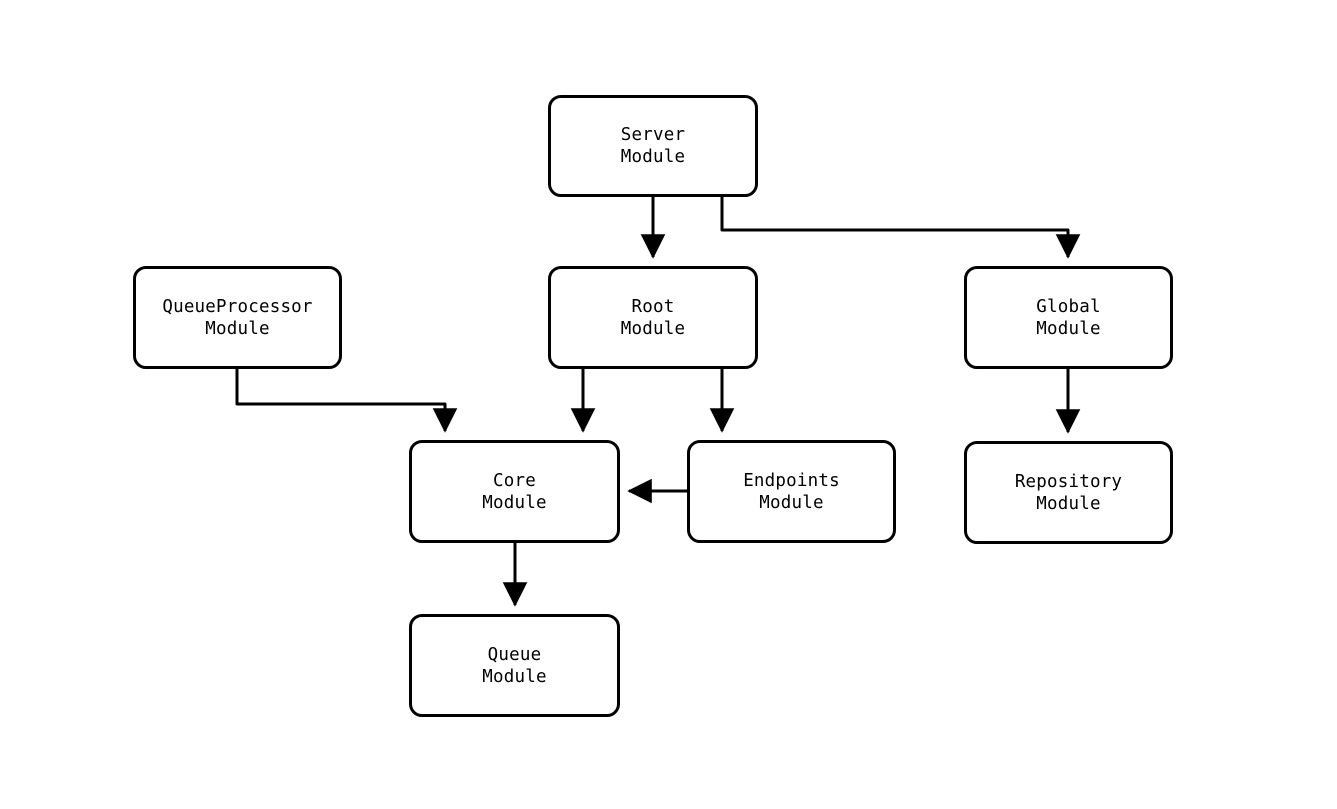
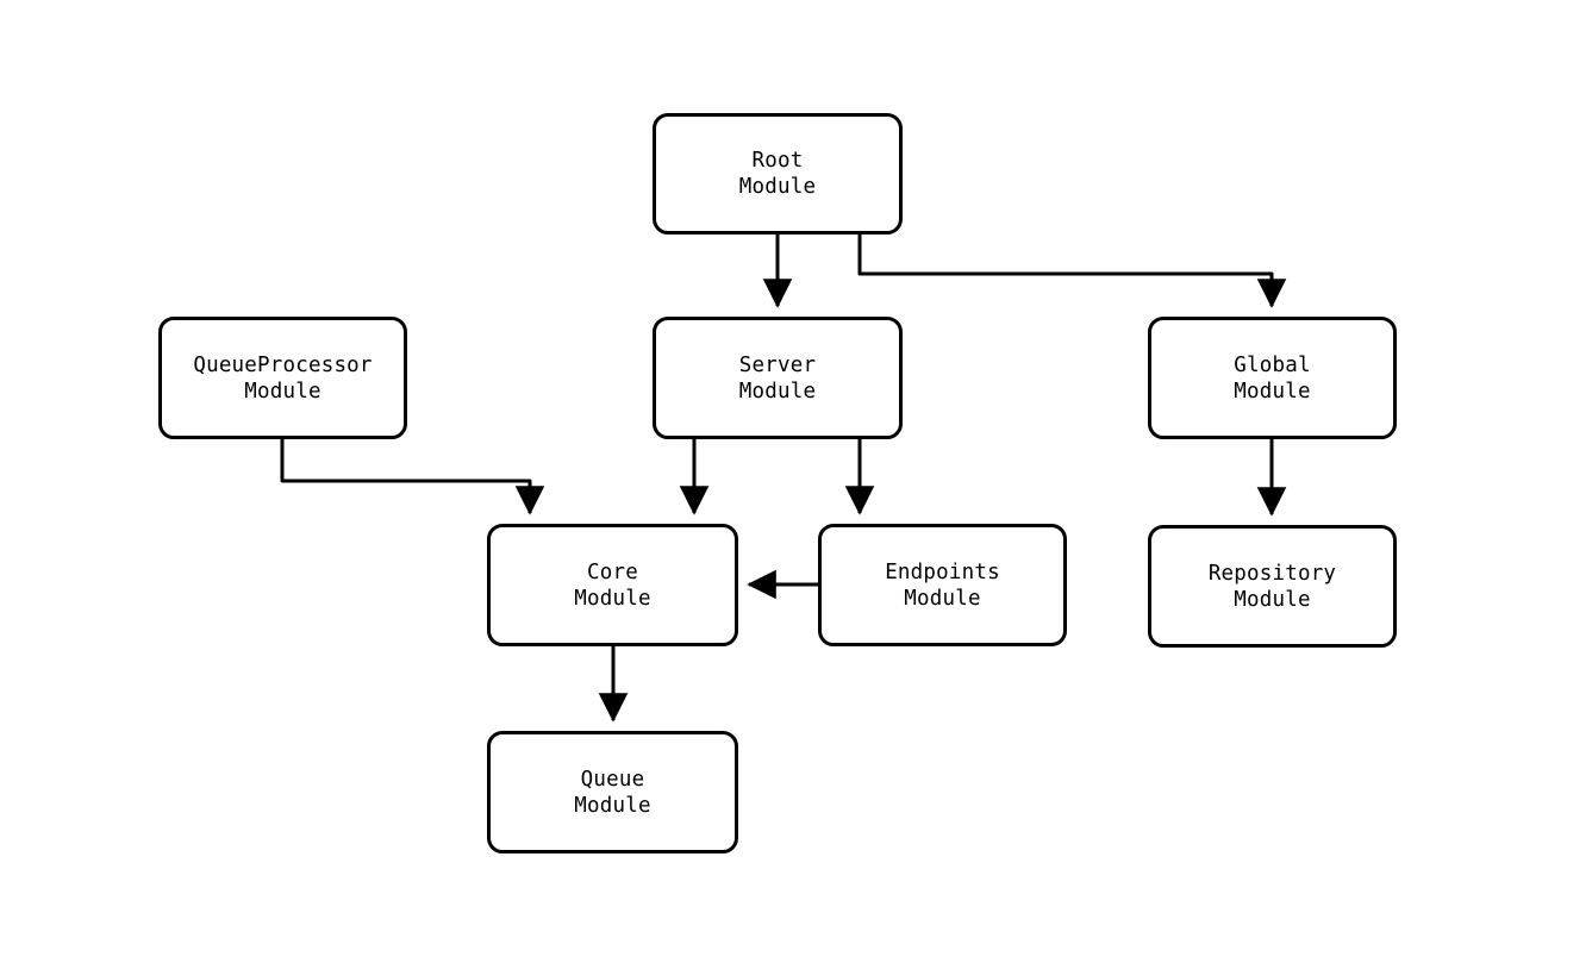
- Server
+ Root
  Module
  QueueProcessor
  Module
- Root
+ Server
  Module
  Global
  Module
  Core
  Module
  Endpoints
  Module
  Repository
  Module
  Queue
  Module
